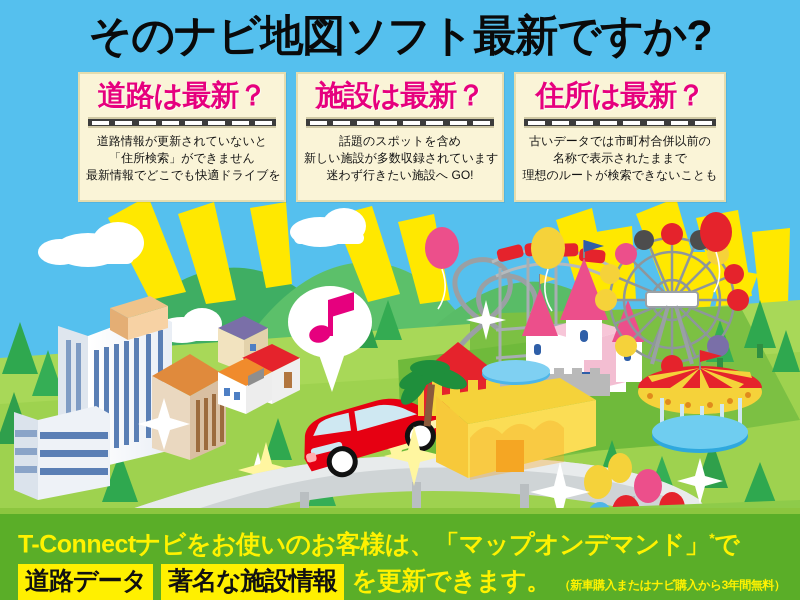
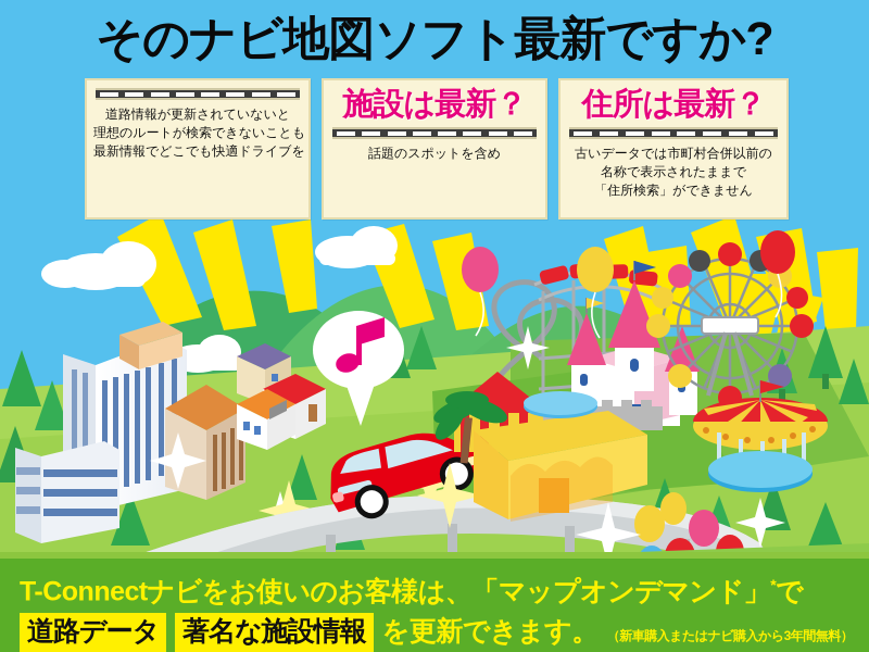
  そのナビ地図ソフト最新ですか?
- 道路は最新？
  道路情報が更新されていないと
- 「住所検索」ができません
+ 理想のルートが検索できないことも
  最新情報でどこでも快適ドライブを
  施設は最新？
  話題のスポットを含め
- 新しい施設が多数収録されています
- 迷わず行きたい施設へ GO!
  住所は最新？
  古いデータでは市町村合併以前の
  名称で表示されたままで
- 理想のルートが検索できないことも
+ 「住所検索」ができません
  T-Connectナビをお使いのお客様は、「マップオンデマンド」*で
  道路データ
  著名な施設情報
  を更新できます。
  （新車購入またはナビ購入から3年間無料）
